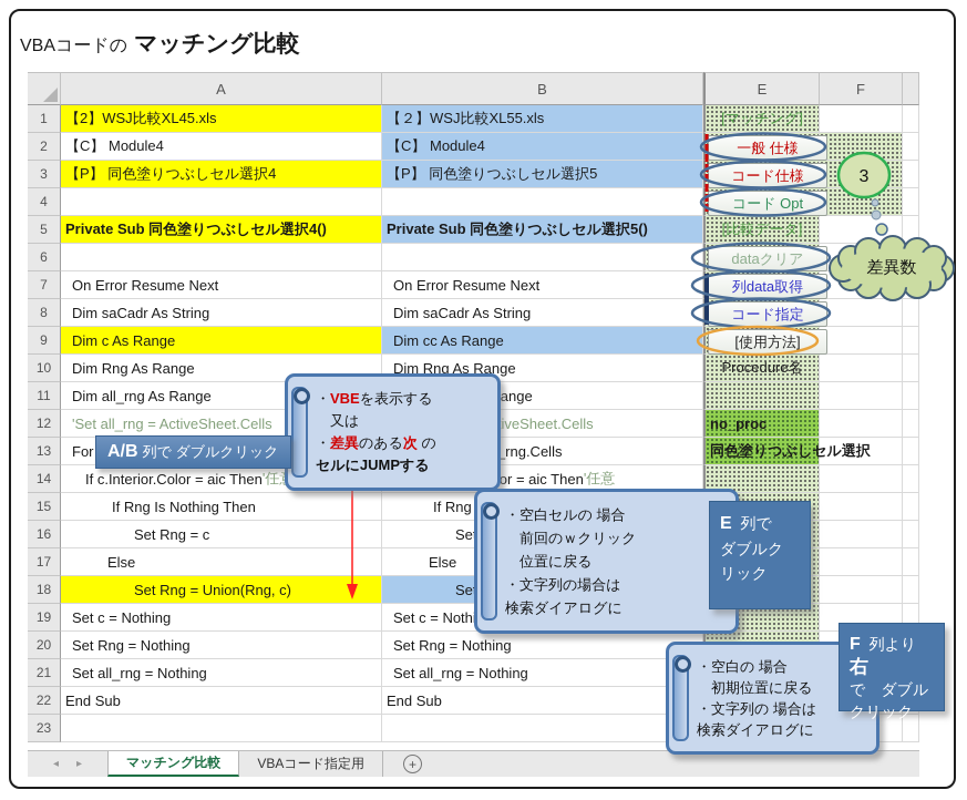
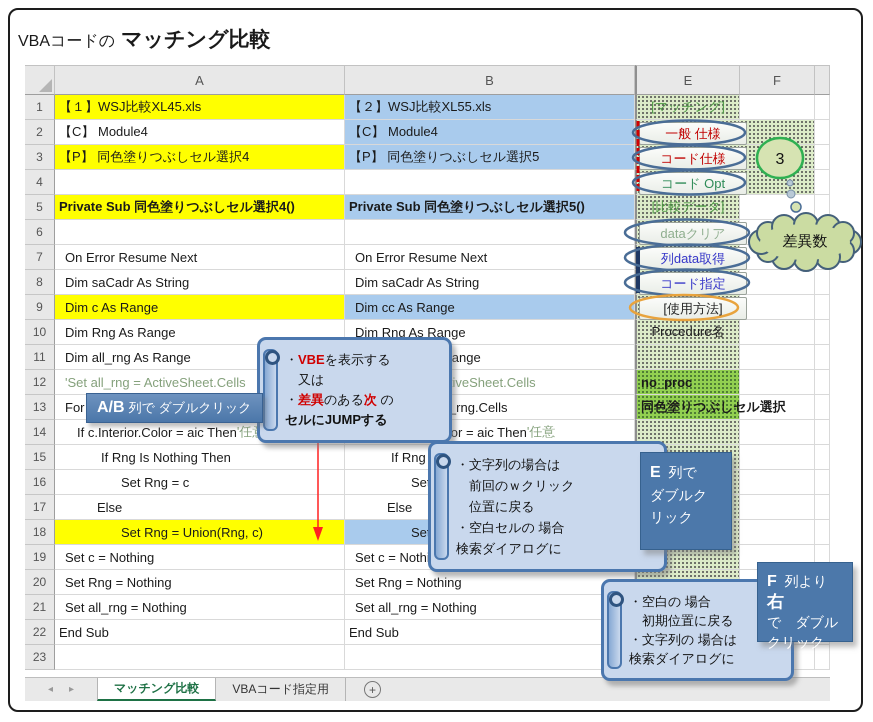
  VBAコードの マッチング比較
  A
  B
  E
  F
  1
- 【2】WSJ比較XL45.xls
+ 【１】WSJ比較XL45.xls
  【２】WSJ比較XL55.xls
  [マッチング]
  2
  【C】 Module4
  【C】 Module4
  3
  【P】 同色塗りつぶしセル選択4
  【P】 同色塗りつぶしセル選択5
  4
  5
  Private Sub 同色塗りつぶしセル選択4()
  Private Sub 同色塗りつぶしセル選択5()
  [比較データ]
  6
  7
  On Error Resume Next
  On Error Resume Next
  8
  Dim saCadr As String
  Dim saCadr As String
  9
  Dim c As Range
  Dim cc As Range
  10
  Dim Rng As Range
  Dim Rng As Range
  Procedure名
  11
  Dim all_rng As Range
  12
  'Set all_rng = ActiveSheet.Cells
  no_proc
  13
  同色塗りつぶしセル選択
  14
  If c.Interior.Color = aic Then
  '任意
  15
  If Rng Is Nothing Then
  16
  Set Rng = c
  17
  Else
  Else
  18
  Set Rng = Union(Rng, c)
  19
  Set c = Nothing
  Set c = Noth
  20
  Set Rng = Nothing
  Set Rng = Nothing
  21
  Set all_rng = Nothing
  Set all_rng = Nothing
  22
  End Sub
  End Sub
  23
  一般 仕様
  コード仕様
  コード Opt
  dataクリア
  列data取得
  コード指定
  [使用方法]
  3
  差異数
  ・VBEを表示する
  又は
  ・差異のある次 の
  セルにJUMPする
  A/B 列で ダブルクリック
- ・空白セルの 場合
+ ・文字列の場合は
  前回のｗクリック
  位置に戻る
- ・文字列の場合は
+ ・空白セルの 場合
  検索ダイアログに
  E 列で
  ダブルク
  リック
  ・空白の 場合
  初期位置に戻る
  ・文字列の 場合は
  検索ダイアログに
  F 列より右
  で ダブル
  クリック
  ◂
  ▸
  マッチング比較
  VBAコード指定用
  +
